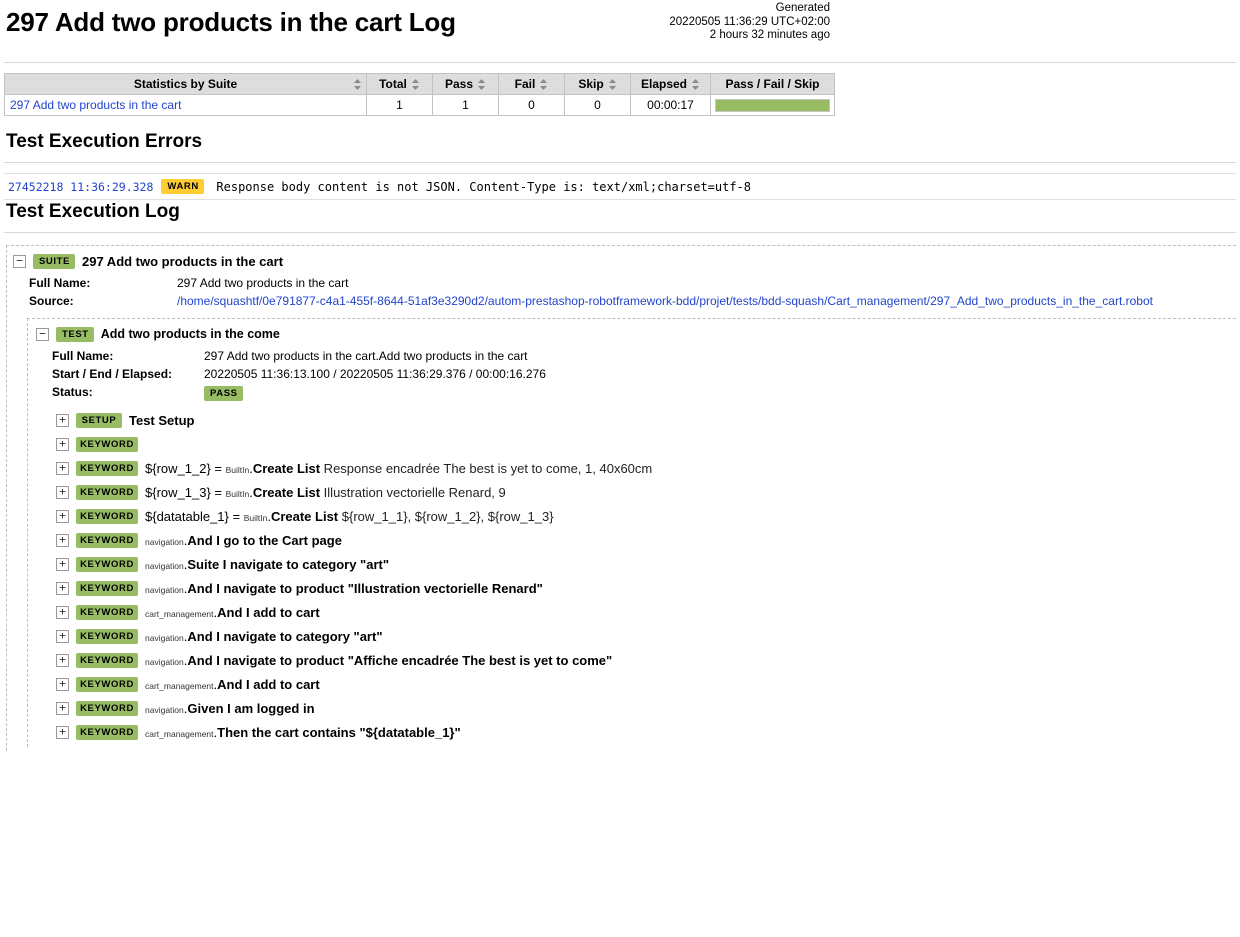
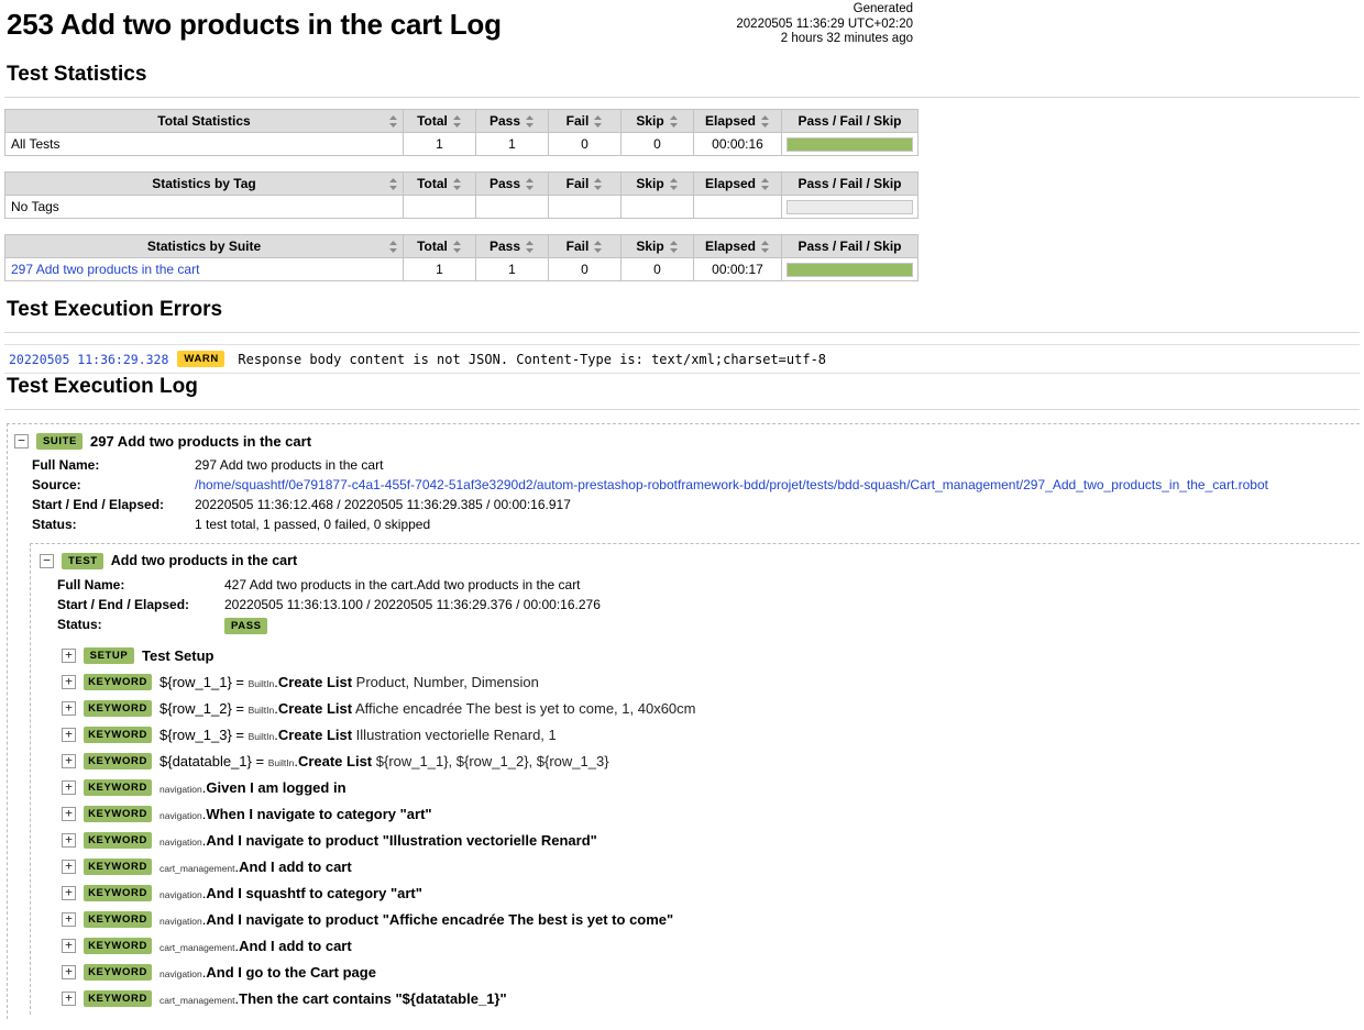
- 297 Add two products in the cart Log
+ 253 Add two products in the cart Log
  Generated
- 20220505 11:36:29 UTC+02:00
+ 20220505 11:36:29 UTC+02:20
  2 hours 32 minutes ago
+ Test Statistics
+ Total Statistics	Total	Pass	Fail	Skip	Elapsed	Pass / Fail / Skip
+ All Tests	1	1	0	0	00:00:16
+ Statistics by Tag	Total	Pass	Fail	Skip	Elapsed	Pass / Fail / Skip
+ No Tags
  Statistics by Suite	Total	Pass	Fail	Skip	Elapsed	Pass / Fail / Skip
  297 Add two products in the cart	1	1	0	0	00:00:17
  Test Execution Errors
- 27452218 11:36:29.328	WARN	Response body content is not JSON. Content-Type is: text/xml;charset=utf-8
+ 20220505 11:36:29.328	WARN	Response body content is not JSON. Content-Type is: text/xml;charset=utf-8
  Test Execution Log
  −
  SUITE
  297 Add two products in the cart
  Full Name:	297 Add two products in the cart
- Source:	/home/squashtf/0e791877-c4a1-455f-8644-51af3e3290d2/autom-prestashop-robotframework-bdd/projet/tests/bdd-squash/Cart_management/297_Add_two_products_in_the_cart.robot
+ Source:	/home/squashtf/0e791877-c4a1-455f-7042-51af3e3290d2/autom-prestashop-robotframework-bdd/projet/tests/bdd-squash/Cart_management/297_Add_two_products_in_the_cart.robot
+ Start / End / Elapsed:	20220505 11:36:12.468 / 20220505 11:36:29.385 / 00:00:16.917
+ Status:	1 test total, 1 passed, 0 failed, 0 skipped
  −
  TEST
- Add two products in the come
+ Add two products in the cart
- Full Name:	297 Add two products in the cart.Add two products in the cart
+ Full Name:	427 Add two products in the cart.Add two products in the cart
  Start / End / Elapsed:	20220505 11:36:13.100 / 20220505 11:36:29.376 / 00:00:16.276
  Status:	PASS
  +
  SETUP
  Test Setup
  +
  KEYWORD
+ ${row_1_1} = BuiltIn.Create List Product, Number, Dimension
  +
  KEYWORD
- ${row_1_2} = BuiltIn.Create List Response encadrée The best is yet to come, 1, 40x60cm
+ ${row_1_2} = BuiltIn.Create List Affiche encadrée The best is yet to come, 1, 40x60cm
  +
  KEYWORD
- ${row_1_3} = BuiltIn.Create List Illustration vectorielle Renard, 9
+ ${row_1_3} = BuiltIn.Create List Illustration vectorielle Renard, 1
  +
  KEYWORD
  ${datatable_1} = BuiltIn.Create List ${row_1_1}, ${row_1_2}, ${row_1_3}
  +
  KEYWORD
- navigation.And I go to the Cart page
+ navigation.Given I am logged in
  +
  KEYWORD
- navigation.Suite I navigate to category "art"
+ navigation.When I navigate to category "art"
  +
  KEYWORD
  navigation.And I navigate to product "Illustration vectorielle Renard"
  +
  KEYWORD
  cart_management.And I add to cart
  +
  KEYWORD
- navigation.And I navigate to category "art"
+ navigation.And I squashtf to category "art"
  +
  KEYWORD
  navigation.And I navigate to product "Affiche encadrée The best is yet to come"
  +
  KEYWORD
  cart_management.And I add to cart
  +
  KEYWORD
- navigation.Given I am logged in
+ navigation.And I go to the Cart page
  +
  KEYWORD
  cart_management.Then the cart contains "${datatable_1}"
